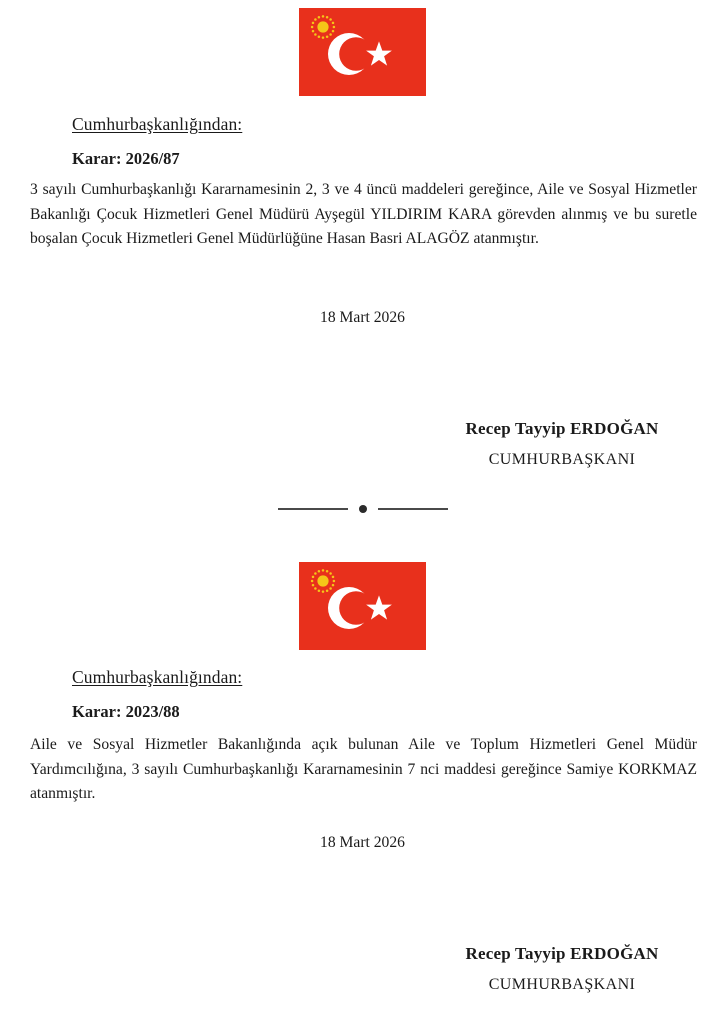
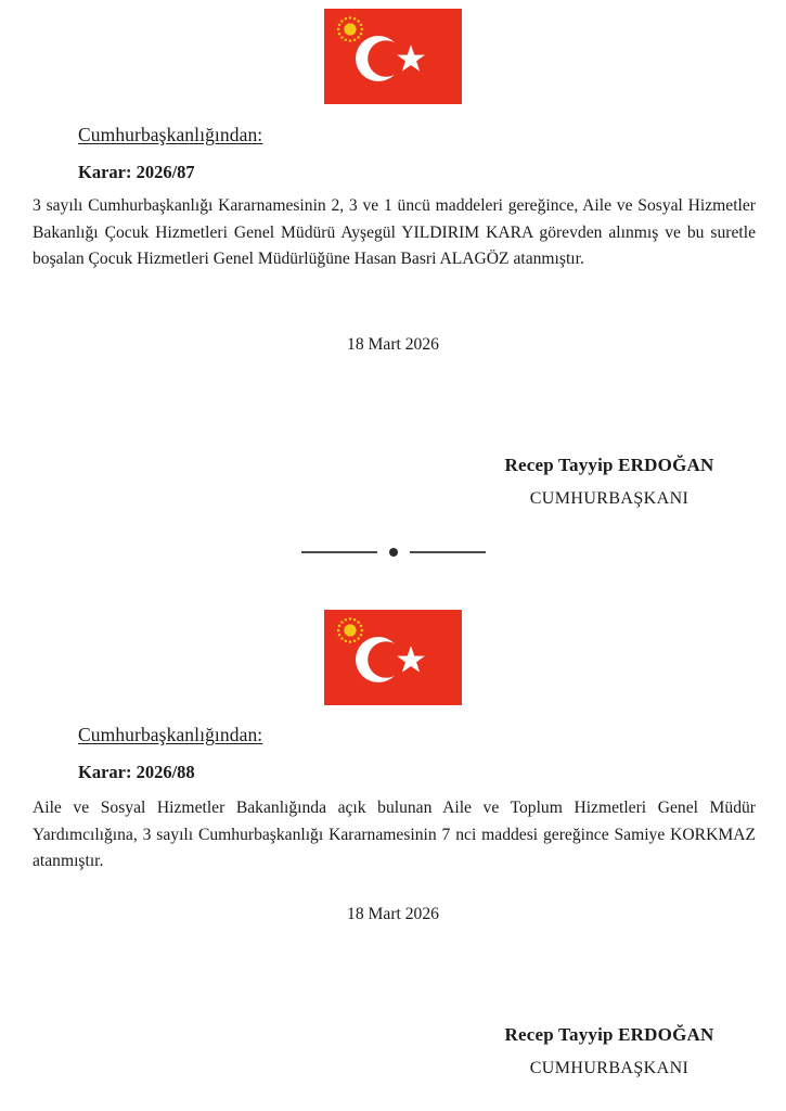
  Cumhurbaşkanlığından:
  Karar: 2026/87
- 3 sayılı Cumhurbaşkanlığı Kararnamesinin 2, 3 ve 4 üncü maddeleri gereğince, Aile ve Sosyal Hizmetler Bakanlığı Çocuk Hizmetleri Genel Müdürü Ayşegül YILDIRIM KARA görevden alınmış ve bu suretle boşalan Çocuk Hizmetleri Genel Müdürlüğüne Hasan Basri ALAGÖZ atanmıştır.
+ 3 sayılı Cumhurbaşkanlığı Kararnamesinin 2, 3 ve 1 üncü maddeleri gereğince, Aile ve Sosyal Hizmetler Bakanlığı Çocuk Hizmetleri Genel Müdürü Ayşegül YILDIRIM KARA görevden alınmış ve bu suretle boşalan Çocuk Hizmetleri Genel Müdürlüğüne Hasan Basri ALAGÖZ atanmıştır.
  18 Mart 2026
  Recep Tayyip ERDOĞAN
  CUMHURBAŞKANI
  Cumhurbaşkanlığından:
- Karar: 2023/88
+ Karar: 2026/88
  Aile ve Sosyal Hizmetler Bakanlığında açık bulunan Aile ve Toplum Hizmetleri Genel Müdür Yardımcılığına, 3 sayılı Cumhurbaşkanlığı Kararnamesinin 7 nci maddesi gereğince Samiye KORKMAZ atanmıştır.
  18 Mart 2026
  Recep Tayyip ERDOĞAN
  CUMHURBAŞKANI
